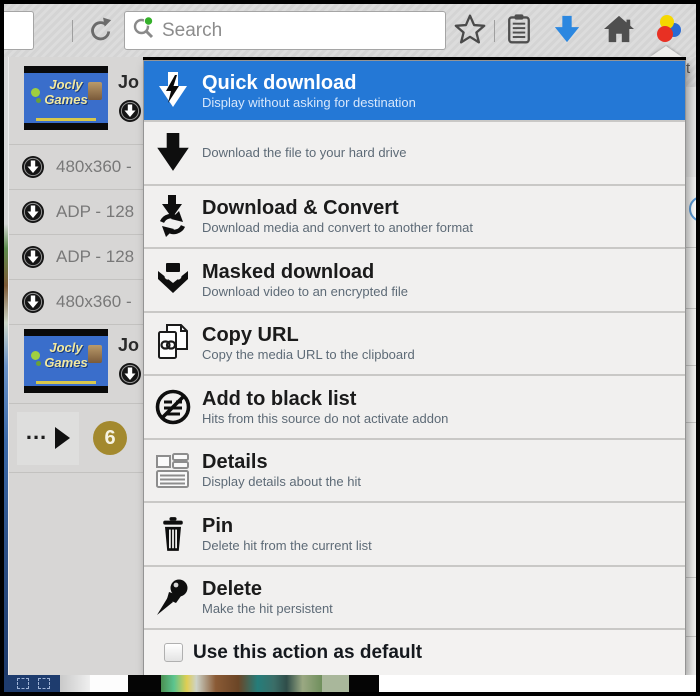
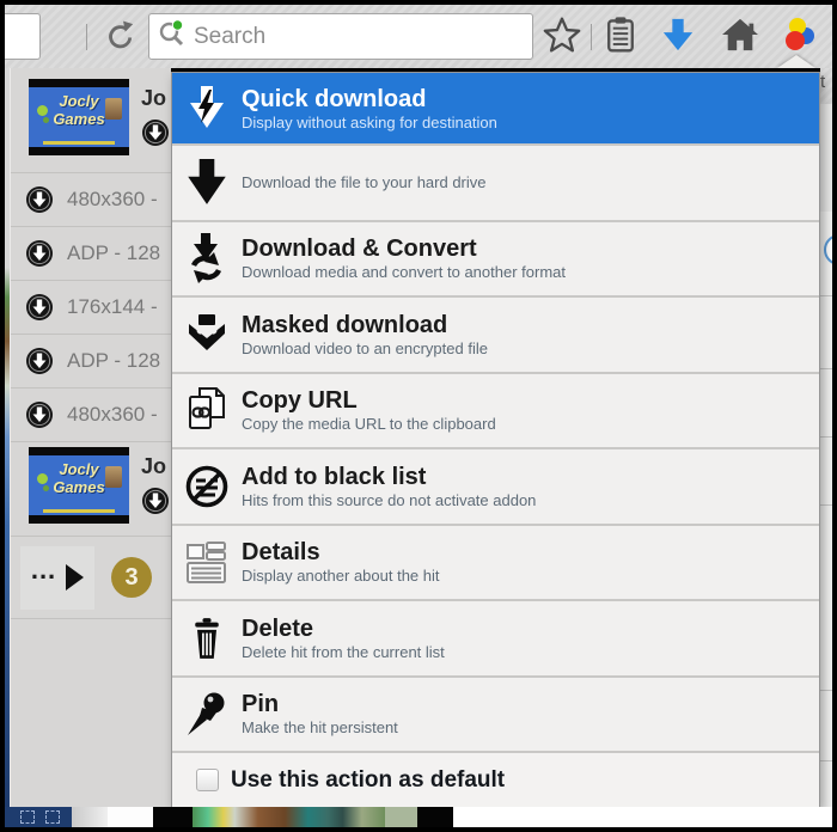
  Search
  t
  Jocly
  Games
  Jo
  480x360 -
  ADP - 128
+ 176x144 -
  ADP - 128
  480x360 -
  Jocly
  Games
  Jo
  ...
- 6
+ 3
  Quick download
  Display without asking for destination
  Download the file to your hard drive
  Download & Convert
  Download media and convert to another format
  Masked download
  Download video to an encrypted file
  Copy URL
  Copy the media URL to the clipboard
  Add to black list
  Hits from this source do not activate addon
  Details
- Display details about the hit
+ Display another about the hit
- Pin
+ Delete
  Delete hit from the current list
- Delete
+ Pin
  Make the hit persistent
  Use this action as default
